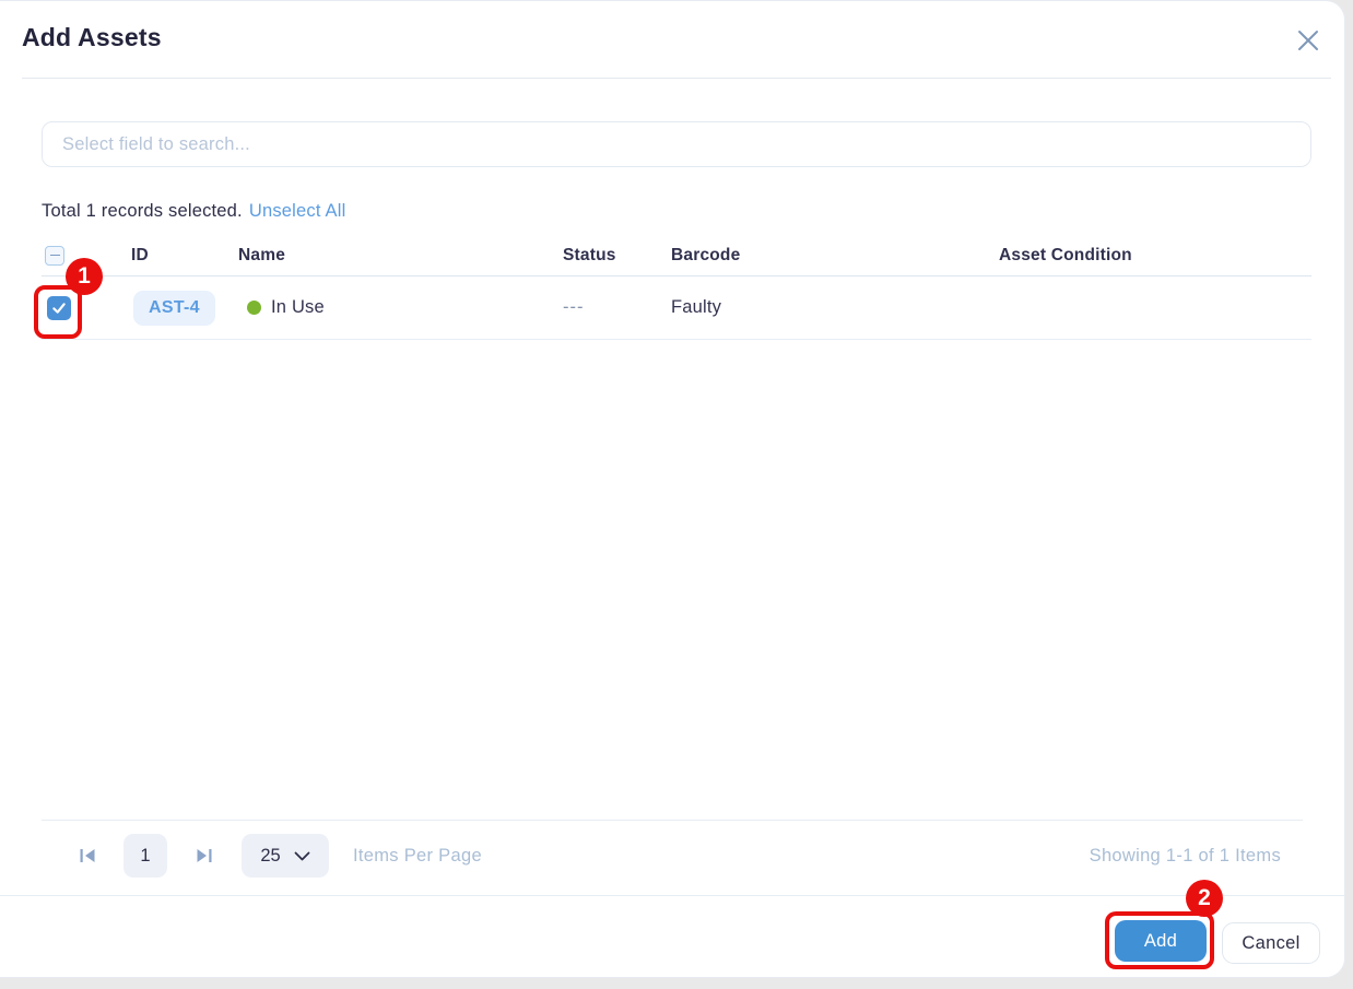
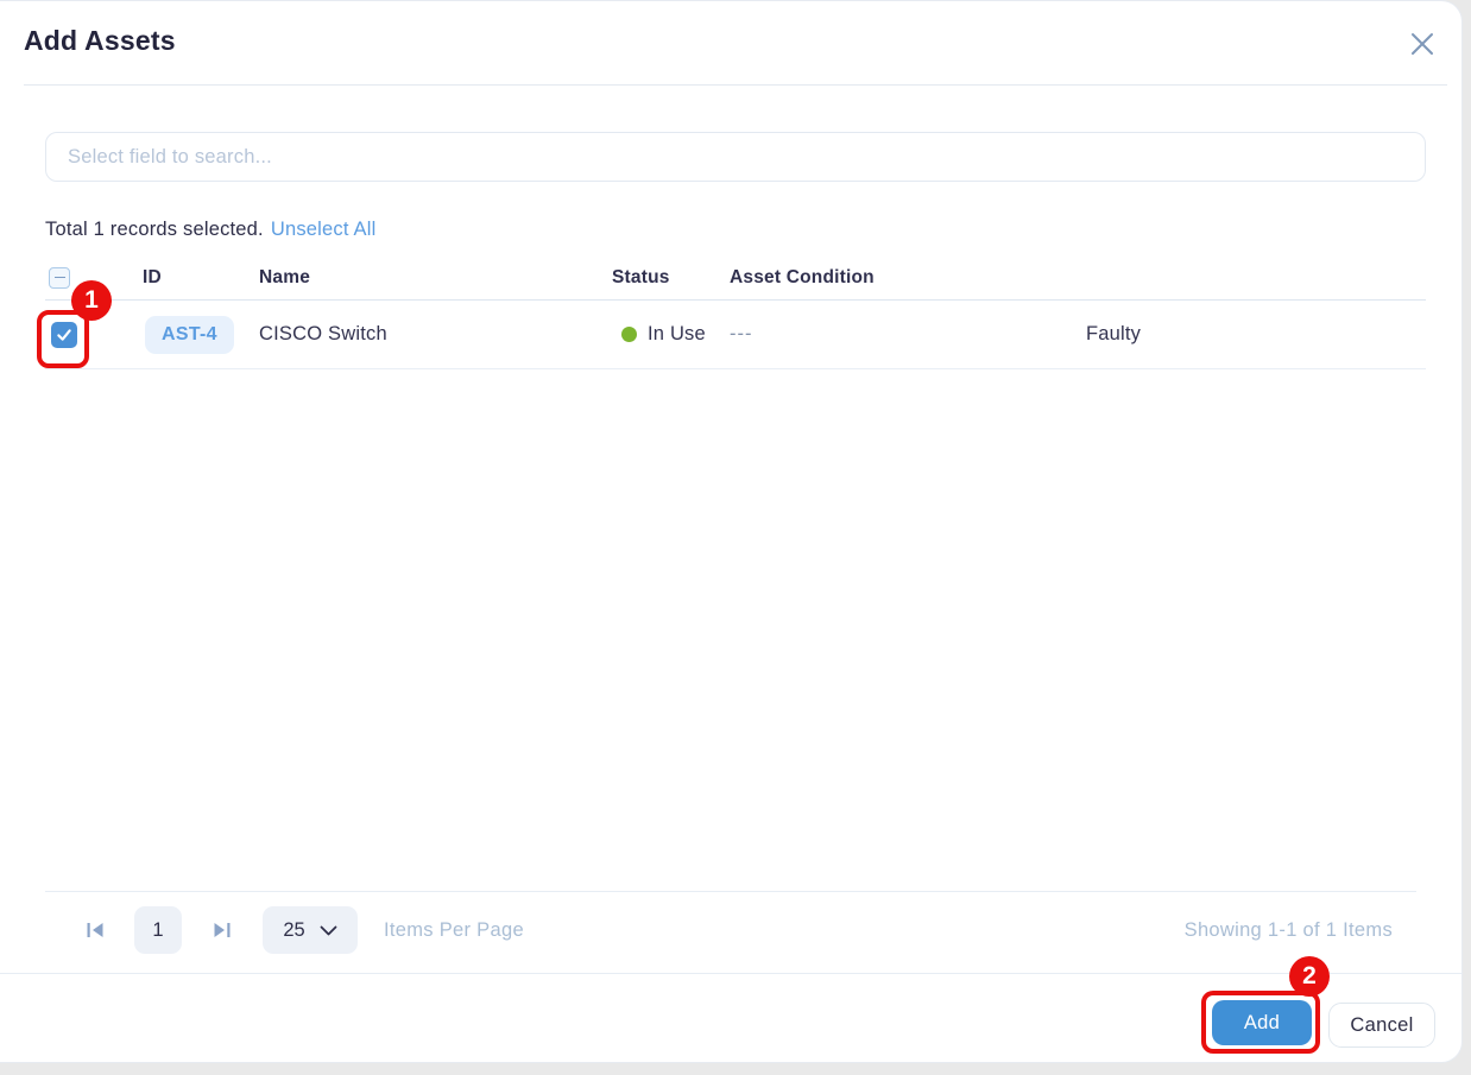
  Add Assets
  Select field to search...
  Total 1 records selected. Unselect All
  ID
  Name
  Status
- Barcode
  Asset Condition
  AST-4
+ CISCO Switch
  In Use
  ---
  Faulty
  1
  25
  Items Per Page
  Showing 1-1 of 1 Items
  Add
  Cancel
  1
  2
